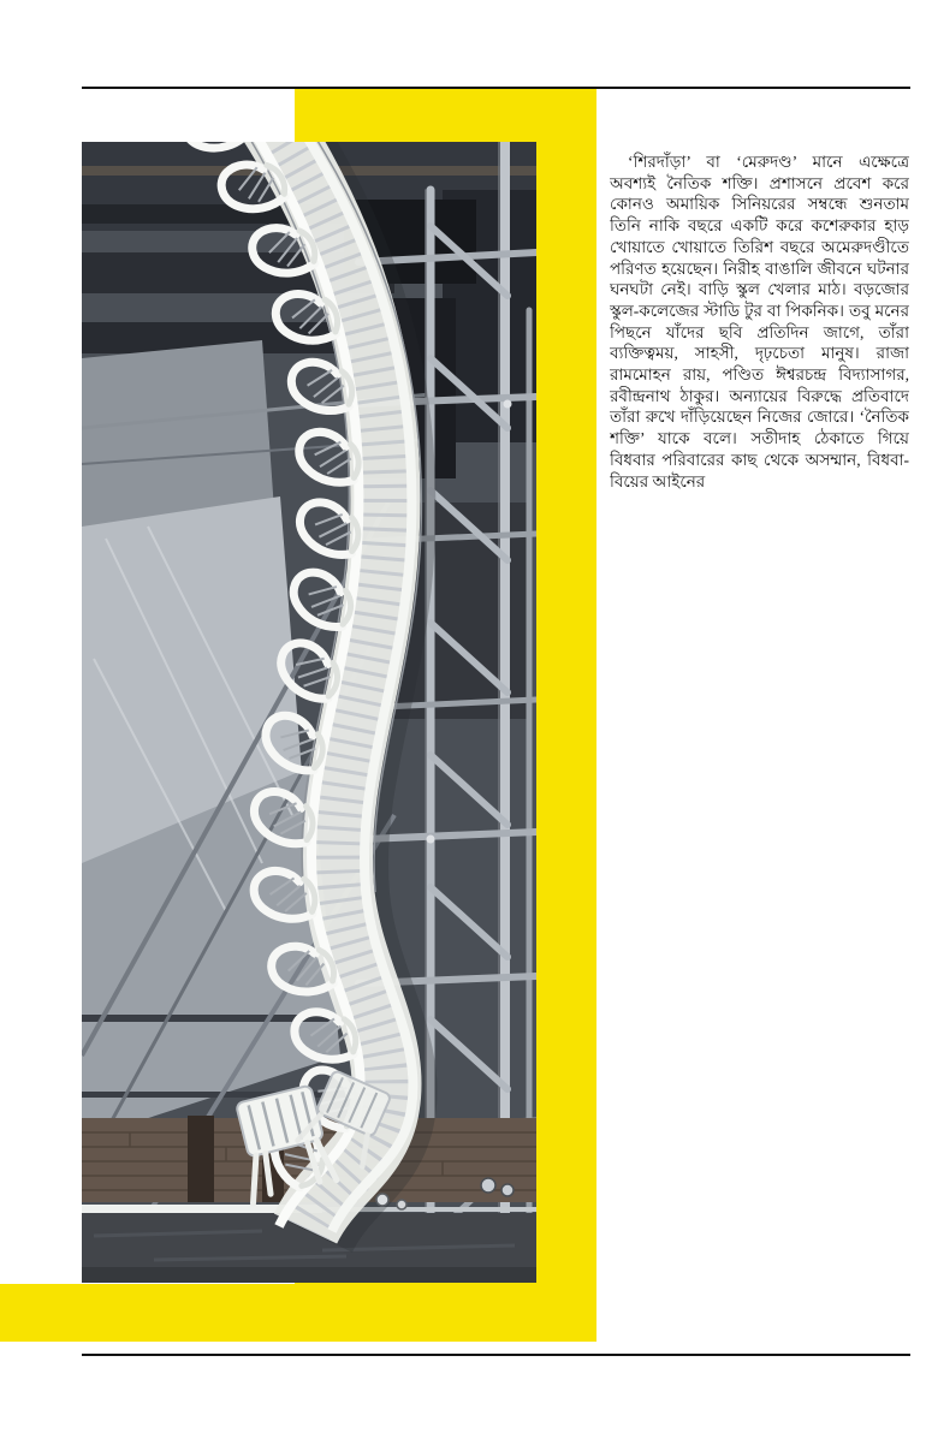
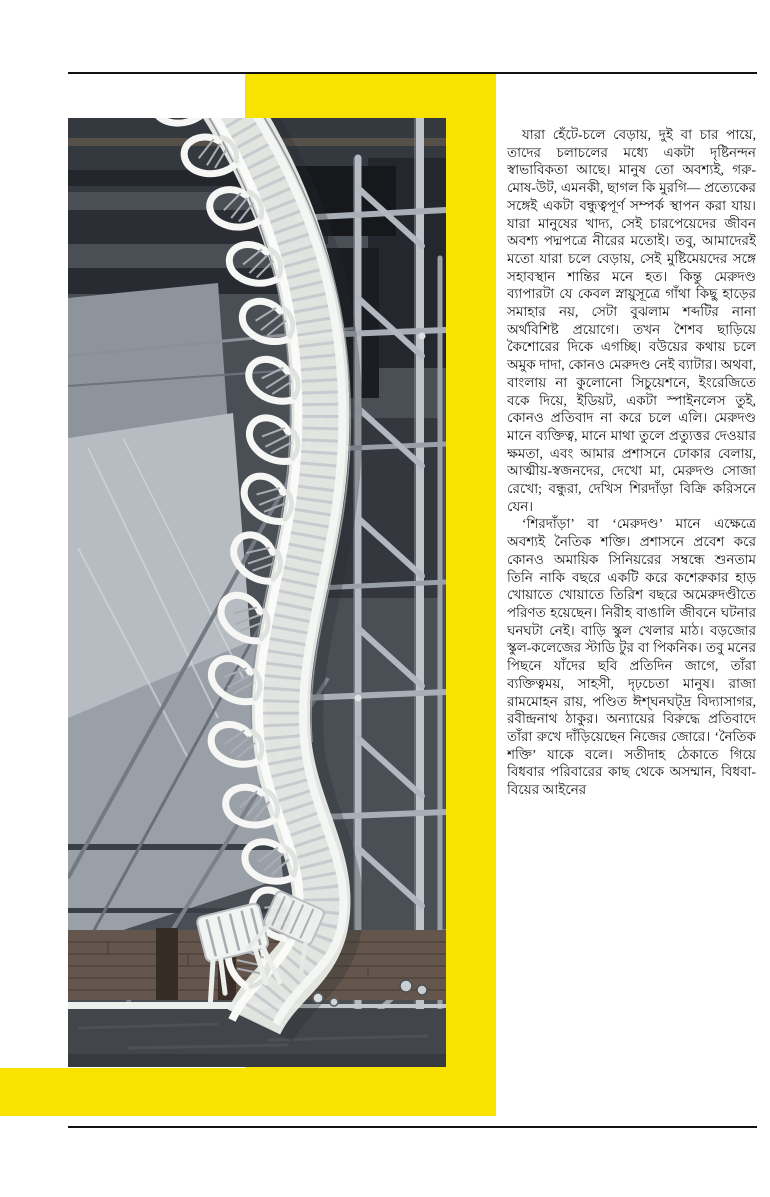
+ যারা হেঁটে-চলে বেড়ায়, দুই বা চার পায়ে, তাদের চলাচলের মধ্যে একটা দৃষ্টিনন্দন স্বাভাবিকতা আছে। মানুষ তো অবশ্যই, গরু-মোষ-উট, এমনকী, ছাগল কি মুরগি— প্রত্যেকের সঙ্গেই একটা বন্ধুত্বপূর্ণ সম্পর্ক স্থাপন করা যায়। যারা মানুষের খাদ্য, সেই চারপেয়েদের জীবন অবশ্য পদ্মপত্রে নীরের মতোই। তবু, আমাদেরই মতো যারা চলে বেড়ায়, সেই মুষ্টিমেয়দের সঙ্গে সহাবস্থান শান্তির মনে হত। কিন্তু মেরুদণ্ড ব্যাপারটা যে কেবল স্নায়ুসূত্রে গাঁথা কিছু হাড়ের সমাহার নয়, সেটা বুঝলাম শব্দটির নানা অর্থবিশিষ্ট প্রয়োগে। তখন শৈশব ছাড়িয়ে কৈশোরের দিকে এগচ্ছি। বউয়ের কথায় চলে অমুক দাদা, কোনও মেরুদণ্ড নেই ব্যাটার। অথবা, বাংলায় না কুলোনো সিচুয়েশনে, ইংরেজিতে বকে দিয়ে, ইডিয়ট, একটা স্পাইনলেস তুই, কোনও প্রতিবাদ না করে চলে এলি। মেরুদণ্ড মানে ব্যক্তিত্ব, মানে মাথা তুলে প্রত্যুত্তর দেওয়ার ক্ষমতা, এবং আমার প্রশাসনে ঢোকার বেলায়, আত্মীয়-স্বজনদের, দেখো মা, মেরুদণ্ড সোজা রেখো; বন্ধুরা, দেখিস শিরদাঁড়া বিক্রি করিসনে যেন।
- ‘শিরদাঁড়া’ বা ‘মেরুদণ্ড’ মানে এক্ষেত্রে অবশ্যই নৈতিক শক্তি। প্রশাসনে প্রবেশ করে কোনও অমায়িক সিনিয়রের সম্বন্ধে শুনতাম তিনি নাকি বছরে একটি করে কশেরুকার হাড় খোয়াতে খোয়াতে তিরিশ বছরে অমেরুদণ্ডীতে পরিণত হয়েছেন। নিরীহ বাঙালি জীবনে ঘটনার ঘনঘটা নেই। বাড়ি স্কুল খেলার মাঠ। বড়জোর স্কুল-কলেজের স্টাডি টুর বা পিকনিক। তবু মনের পিছনে যাঁদের ছবি প্রতিদিন জাগে, তাঁরা ব্যক্তিত্বময়, সাহসী, দৃঢ়চেতা মানুষ। রাজা রামমোহন রায়, পণ্ডিত ঈশ্বরচন্দ্র বিদ্যাসাগর, রবীন্দ্রনাথ ঠাকুর। অন্যায়ের বিরুদ্ধে প্রতিবাদে তাঁরা রুখে দাঁড়িয়েছেন নিজের জোরে। ‘নৈতিক শক্তি’ যাকে বলে। সতীদাহ ঠেকাতে গিয়ে বিধবার পরিবারের কাছ থেকে অসম্মান, বিধবা-বিয়ের আইনের
+ ‘শিরদাঁড়া’ বা ‘মেরুদণ্ড’ মানে এক্ষেত্রে অবশ্যই নৈতিক শক্তি। প্রশাসনে প্রবেশ করে কোনও অমায়িক সিনিয়রের সম্বন্ধে শুনতাম তিনি নাকি বছরে একটি করে কশেরুকার হাড় খোয়াতে খোয়াতে তিরিশ বছরে অমেরুদণ্ডীতে পরিণত হয়েছেন। নিরীহ বাঙালি জীবনে ঘটনার ঘনঘটা নেই। বাড়ি স্কুল খেলার মাঠ। বড়জোর স্কুল-কলেজের স্টাডি টুর বা পিকনিক। তবু মনের পিছনে যাঁদের ছবি প্রতিদিন জাগে, তাঁরা ব্যক্তিত্বময়, সাহসী, দৃঢ়চেতা মানুষ। রাজা রামমোহন রায়, পণ্ডিত ঈশ্ঘনঘট্দ্র বিদ্যাসাগর, রবীন্দ্রনাথ ঠাকুর। অন্যায়ের বিরুদ্ধে প্রতিবাদে তাঁরা রুখে দাঁড়িয়েছেন নিজের জোরে। ‘নৈতিক শক্তি’ যাকে বলে। সতীদাহ ঠেকাতে গিয়ে বিধবার পরিবারের কাছ থেকে অসম্মান, বিধবা-বিয়ের আইনের
